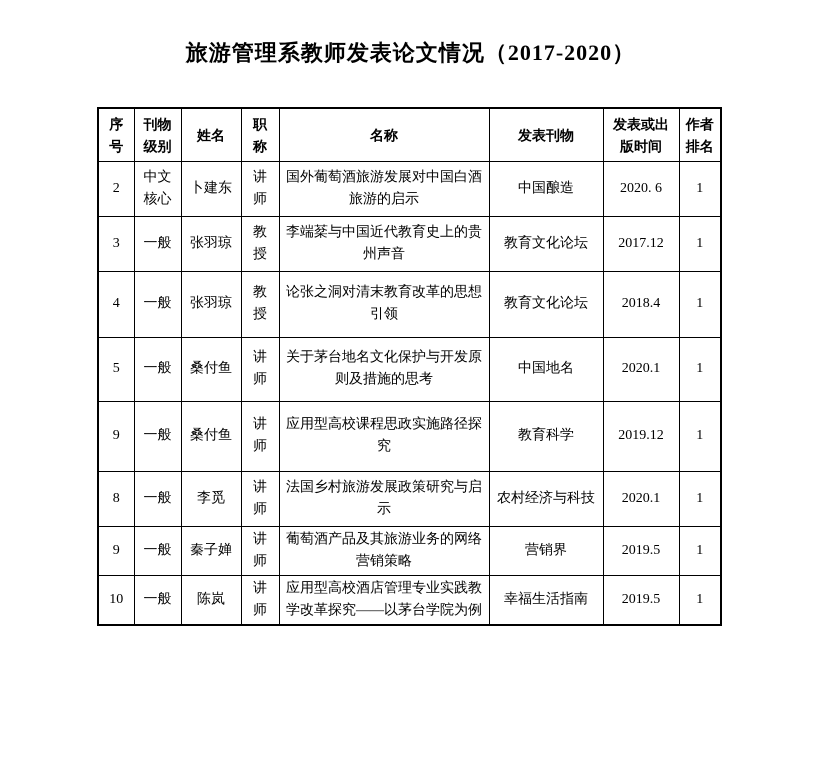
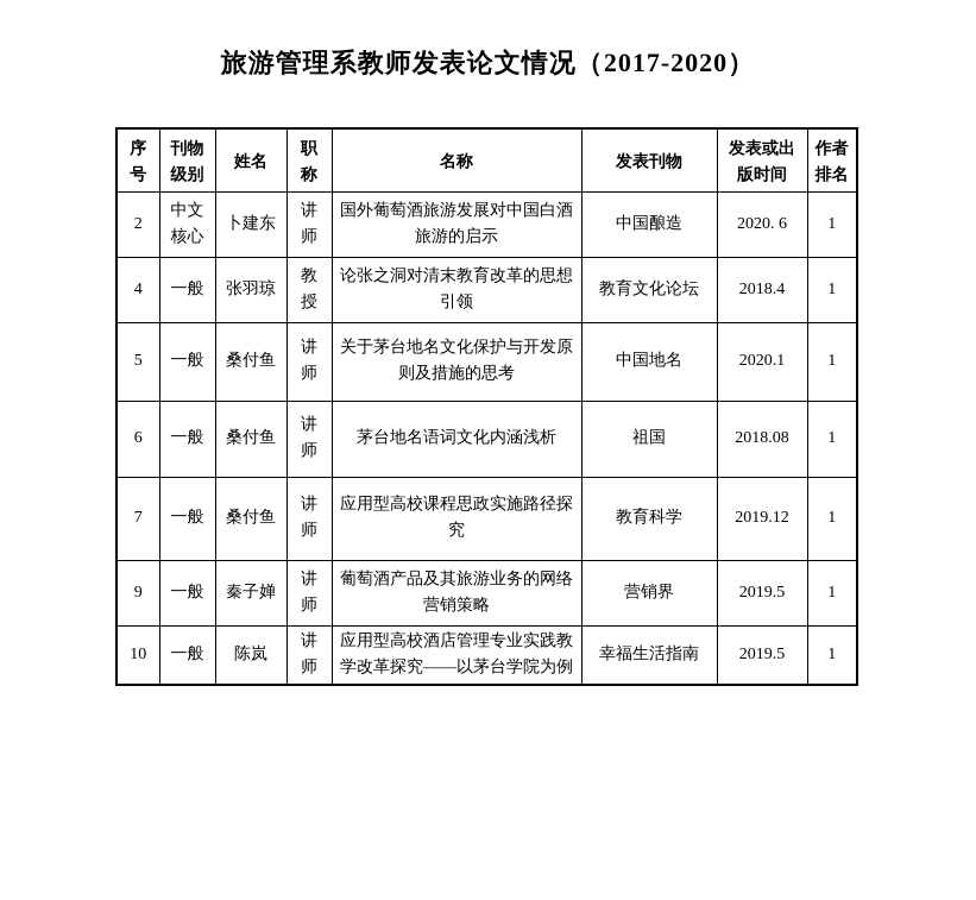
  旅游管理系教师发表论文情况（2017-2020）
  序号	刊物级别	姓名	职称	名称	发表刊物	发表或出版时间	作者排名
  2	中文核心	卜建东	讲师	国外葡萄酒旅游发展对中国白酒旅游的启示	中国酿造	2020. 6	1
- 3	一般	张羽琼	教授	李端棻与中国近代教育史上的贵州声音	教育文化论坛	2017.12	1
  4	一般	张羽琼	教授	论张之洞对清末教育改革的思想引领	教育文化论坛	2018.4	1
  5	一般	桑付鱼	讲师	关于茅台地名文化保护与开发原则及措施的思考	中国地名	2020.1	1
+ 6	一般	桑付鱼	讲师	茅台地名语词文化内涵浅析	祖国	2018.08	1
- 9	一般	桑付鱼	讲师	应用型高校课程思政实施路径探究	教育科学	2019.12	1
+ 7	一般	桑付鱼	讲师	应用型高校课程思政实施路径探究	教育科学	2019.12	1
- 8	一般	李觅	讲师	法国乡村旅游发展政策研究与启示	农村经济与科技	2020.1	1
  9	一般	秦子婵	讲师	葡萄酒产品及其旅游业务的网络营销策略	营销界	2019.5	1
  10	一般	陈岚	讲师	应用型高校酒店管理专业实践教学改革探究——以茅台学院为例	幸福生活指南	2019.5	1
